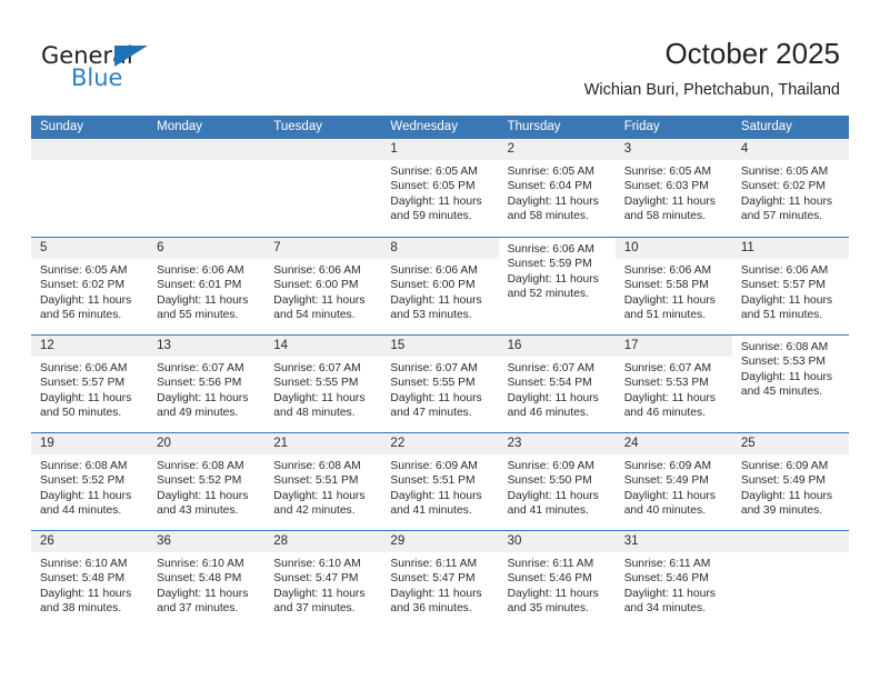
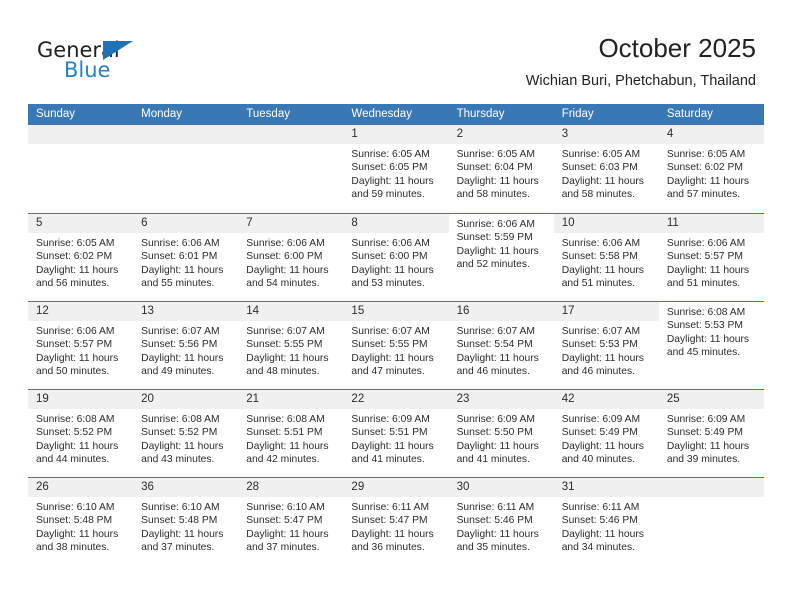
  General
  Blue
  October 2025
  Wichian Buri, Phetchabun, Thailand
  Sunday
  Monday
  Tuesday
  Wednesday
  Thursday
  Friday
  Saturday
  1
  Sunrise: 6:05 AM
  Sunset: 6:05 PM
  Daylight: 11 hours
  and 59 minutes.
  2
  Sunrise: 6:05 AM
  Sunset: 6:04 PM
  Daylight: 11 hours
  and 58 minutes.
  3
  Sunrise: 6:05 AM
  Sunset: 6:03 PM
  Daylight: 11 hours
  and 58 minutes.
  4
  Sunrise: 6:05 AM
  Sunset: 6:02 PM
  Daylight: 11 hours
  and 57 minutes.
  5
  Sunrise: 6:05 AM
  Sunset: 6:02 PM
  Daylight: 11 hours
  and 56 minutes.
  6
  Sunrise: 6:06 AM
  Sunset: 6:01 PM
  Daylight: 11 hours
  and 55 minutes.
  7
  Sunrise: 6:06 AM
  Sunset: 6:00 PM
  Daylight: 11 hours
  and 54 minutes.
  8
  Sunrise: 6:06 AM
  Sunset: 6:00 PM
  Daylight: 11 hours
  and 53 minutes.
  Sunrise: 6:06 AM
  Sunset: 5:59 PM
  Daylight: 11 hours
  and 52 minutes.
  10
  Sunrise: 6:06 AM
  Sunset: 5:58 PM
  Daylight: 11 hours
  and 51 minutes.
  11
  Sunrise: 6:06 AM
  Sunset: 5:57 PM
  Daylight: 11 hours
  and 51 minutes.
  12
  Sunrise: 6:06 AM
  Sunset: 5:57 PM
  Daylight: 11 hours
  and 50 minutes.
  13
  Sunrise: 6:07 AM
  Sunset: 5:56 PM
  Daylight: 11 hours
  and 49 minutes.
  14
  Sunrise: 6:07 AM
  Sunset: 5:55 PM
  Daylight: 11 hours
  and 48 minutes.
  15
  Sunrise: 6:07 AM
  Sunset: 5:55 PM
  Daylight: 11 hours
  and 47 minutes.
  16
  Sunrise: 6:07 AM
  Sunset: 5:54 PM
  Daylight: 11 hours
  and 46 minutes.
  17
  Sunrise: 6:07 AM
  Sunset: 5:53 PM
  Daylight: 11 hours
  and 46 minutes.
  Sunrise: 6:08 AM
  Sunset: 5:53 PM
  Daylight: 11 hours
  and 45 minutes.
  19
  Sunrise: 6:08 AM
  Sunset: 5:52 PM
  Daylight: 11 hours
  and 44 minutes.
  20
  Sunrise: 6:08 AM
  Sunset: 5:52 PM
  Daylight: 11 hours
  and 43 minutes.
  21
  Sunrise: 6:08 AM
  Sunset: 5:51 PM
  Daylight: 11 hours
  and 42 minutes.
  22
  Sunrise: 6:09 AM
  Sunset: 5:51 PM
  Daylight: 11 hours
  and 41 minutes.
  23
  Sunrise: 6:09 AM
  Sunset: 5:50 PM
  Daylight: 11 hours
  and 41 minutes.
- 24
+ 42
  Sunrise: 6:09 AM
  Sunset: 5:49 PM
  Daylight: 11 hours
  and 40 minutes.
  25
  Sunrise: 6:09 AM
  Sunset: 5:49 PM
  Daylight: 11 hours
  and 39 minutes.
  26
  Sunrise: 6:10 AM
  Sunset: 5:48 PM
  Daylight: 11 hours
  and 38 minutes.
  36
  Sunrise: 6:10 AM
  Sunset: 5:48 PM
  Daylight: 11 hours
  and 37 minutes.
  28
  Sunrise: 6:10 AM
  Sunset: 5:47 PM
  Daylight: 11 hours
  and 37 minutes.
  29
  Sunrise: 6:11 AM
  Sunset: 5:47 PM
  Daylight: 11 hours
  and 36 minutes.
  30
  Sunrise: 6:11 AM
  Sunset: 5:46 PM
  Daylight: 11 hours
  and 35 minutes.
  31
  Sunrise: 6:11 AM
  Sunset: 5:46 PM
  Daylight: 11 hours
  and 34 minutes.
